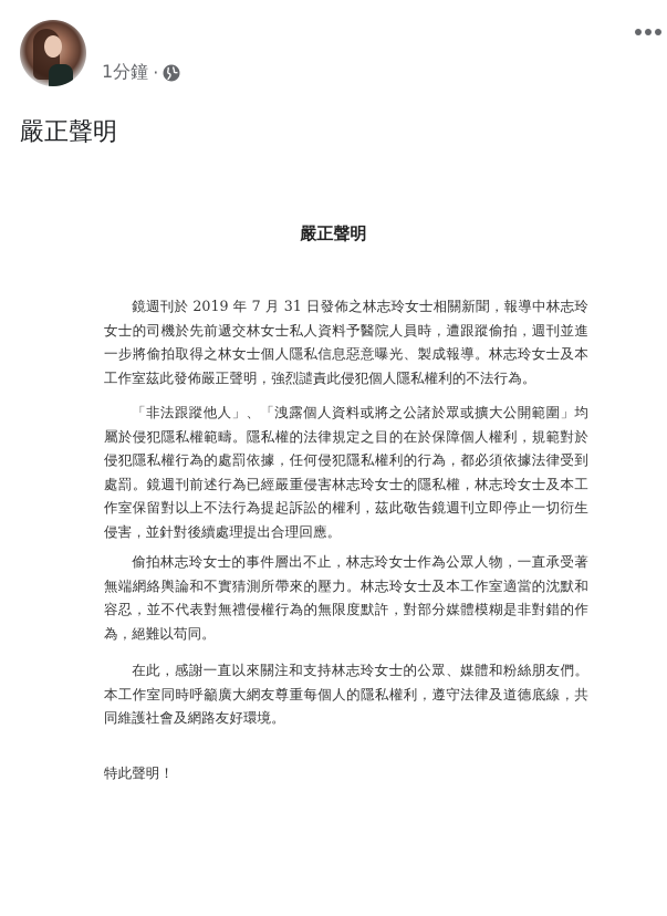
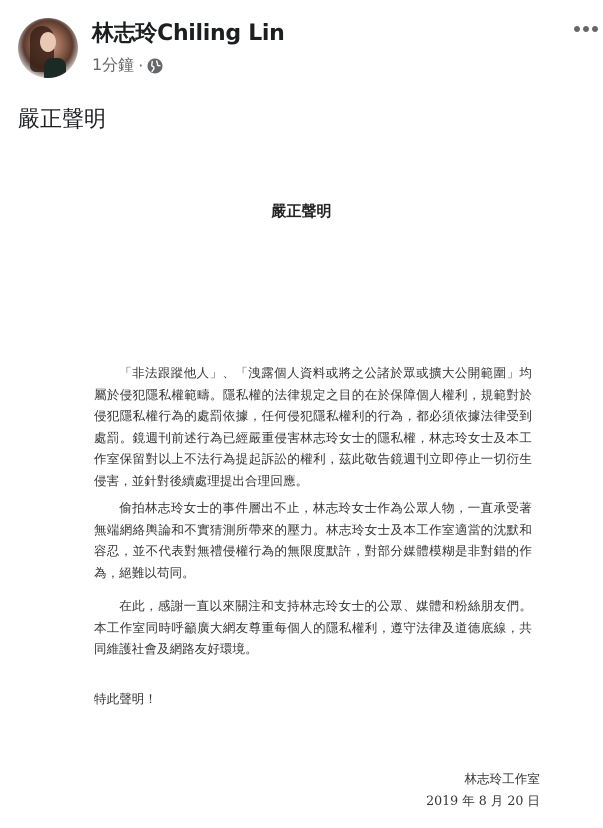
+ 林志玲Chiling Lin
  1分鐘
  ·
  嚴正聲明
  嚴正聲明
- 鏡週刊於 2019 年 7 月 31 日發佈之林志玲女士相關新聞，報導中林志玲女士的司機於先前遞交林女士私人資料予醫院人員時，遭跟蹤偷拍，週刊並進一步將偷拍取得之林女士個人隱私信息惡意曝光、製成報導。林志玲女士及本工作室茲此發佈嚴正聲明，強烈譴責此侵犯個人隱私權利的不法行為。
  「非法跟蹤他人」、「洩露個人資料或將之公諸於眾或擴大公開範圍」均屬於侵犯隱私權範疇。隱私權的法律規定之目的在於保障個人權利，規範對於侵犯隱私權行為的處罰依據，任何侵犯隱私權利的行為，都必須依據法律受到處罰。鏡週刊前述行為已經嚴重侵害林志玲女士的隱私權，林志玲女士及本工作室保留對以上不法行為提起訴訟的權利，茲此敬告鏡週刊立即停止一切衍生侵害，並針對後續處理提出合理回應。
  偷拍林志玲女士的事件層出不止，林志玲女士作為公眾人物，一直承受著無端網絡輿論和不實猜測所帶來的壓力。林志玲女士及本工作室適當的沈默和容忍，並不代表對無禮侵權行為的無限度默許，對部分媒體模糊是非對錯的作為，絕難以苟同。
  在此，感謝一直以來關注和支持林志玲女士的公眾、媒體和粉絲朋友們。本工作室同時呼籲廣大網友尊重每個人的隱私權利，遵守法律及道德底線，共同維護社會及網路友好環境。
  特此聲明！
+ 林志玲工作室
+ 2019 年 8 月 20 日
